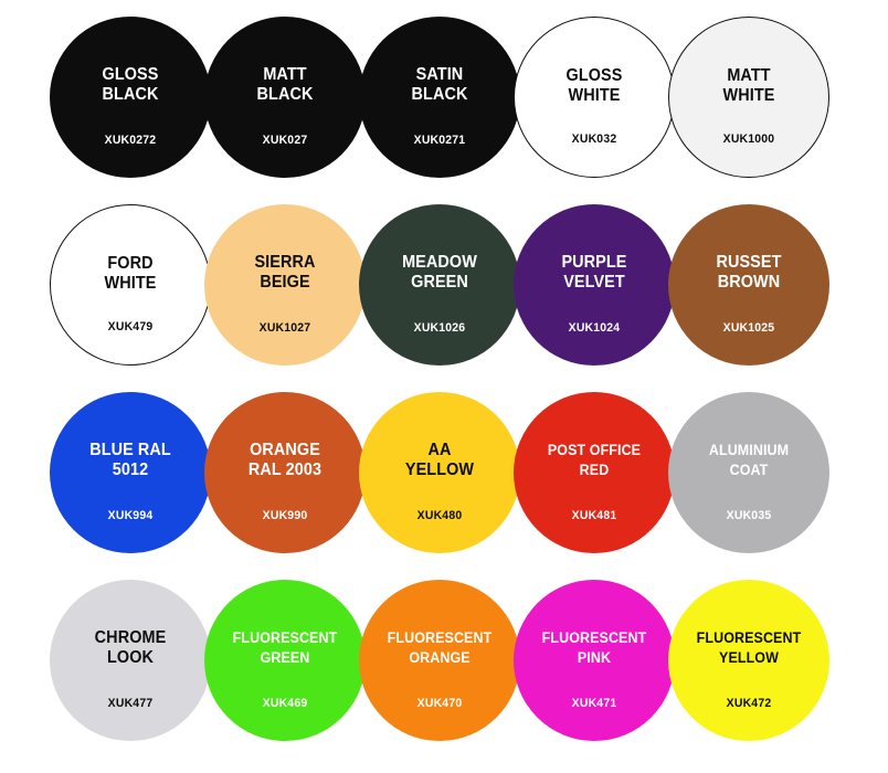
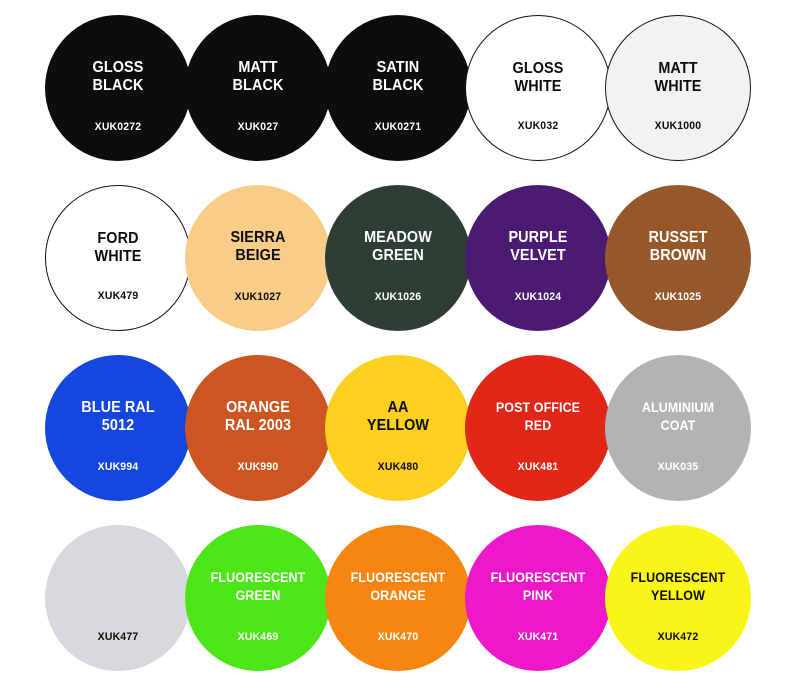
  GLOSS
  BLACK
  XUK0272
  MATT
  BLACK
  XUK027
  SATIN
  BLACK
  XUK0271
  GLOSS
  WHITE
  XUK032
  MATT
  WHITE
  XUK1000
  FORD
  WHITE
  XUK479
  SIERRA
  BEIGE
  XUK1027
  MEADOW
  GREEN
  XUK1026
  PURPLE
  VELVET
  XUK1024
  RUSSET
  BROWN
  XUK1025
  BLUE RAL
  5012
  XUK994
  ORANGE
  RAL 2003
  XUK990
  AA
  YELLOW
  XUK480
  POST OFFICE
  RED
  XUK481
  ALUMINIUM
  COAT
  XUK035
- CHROME
- LOOK
  XUK477
  FLUORESCENT
  GREEN
  XUK469
  FLUORESCENT
  ORANGE
  XUK470
  FLUORESCENT
  PINK
  XUK471
  FLUORESCENT
  YELLOW
  XUK472
